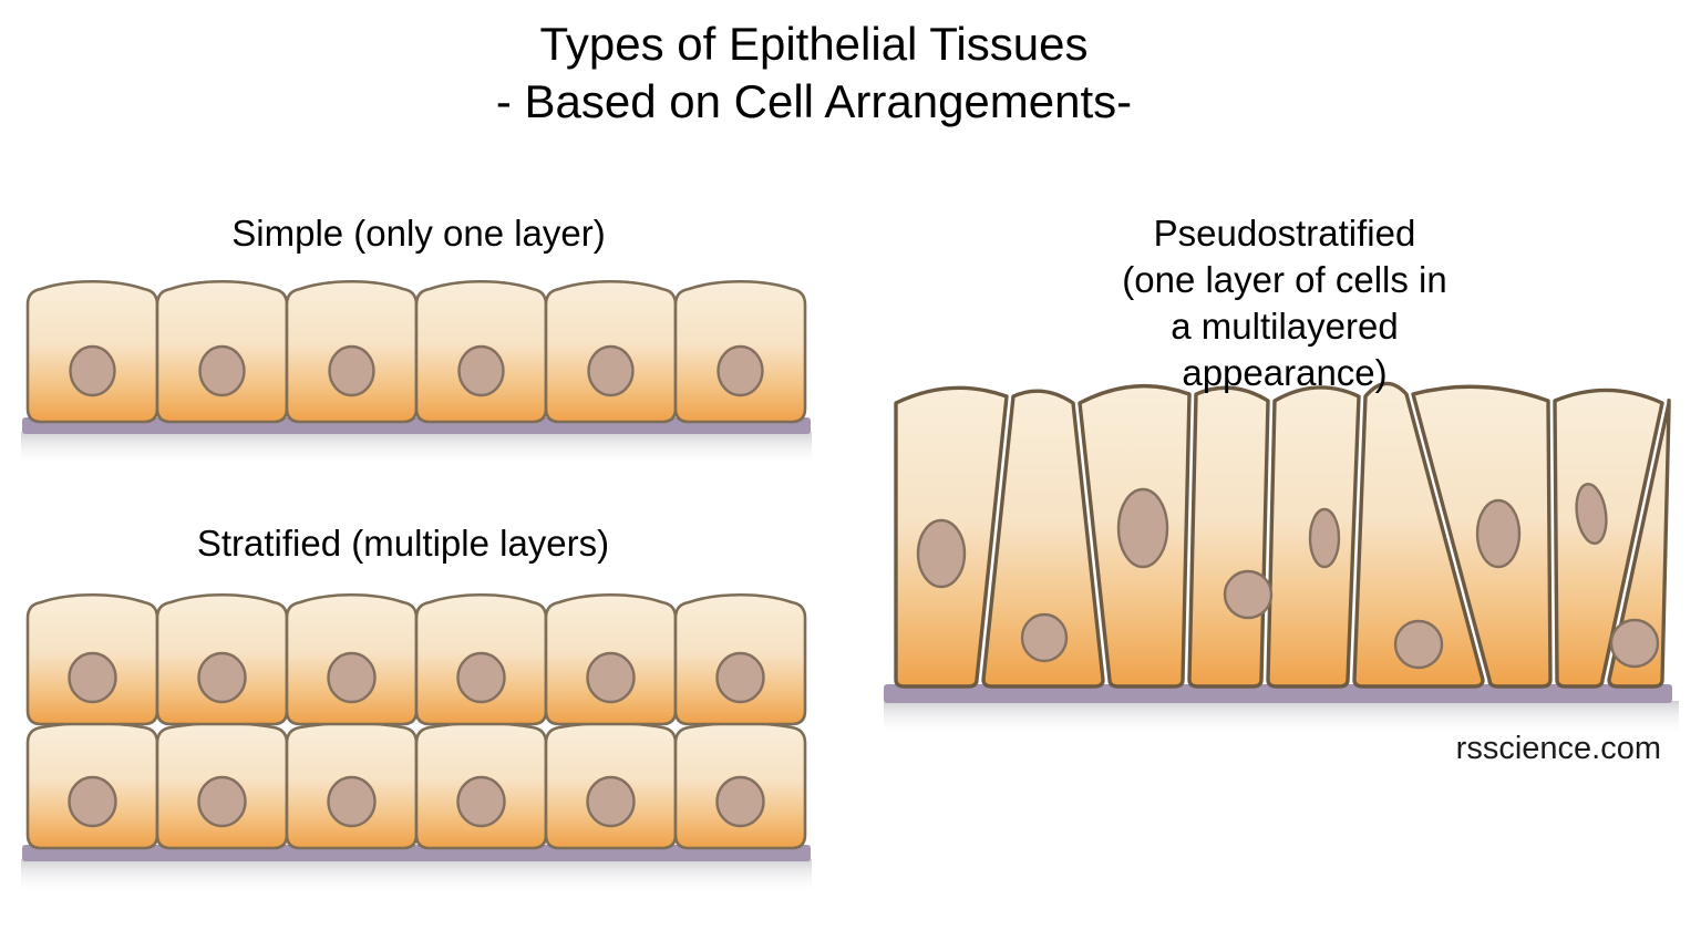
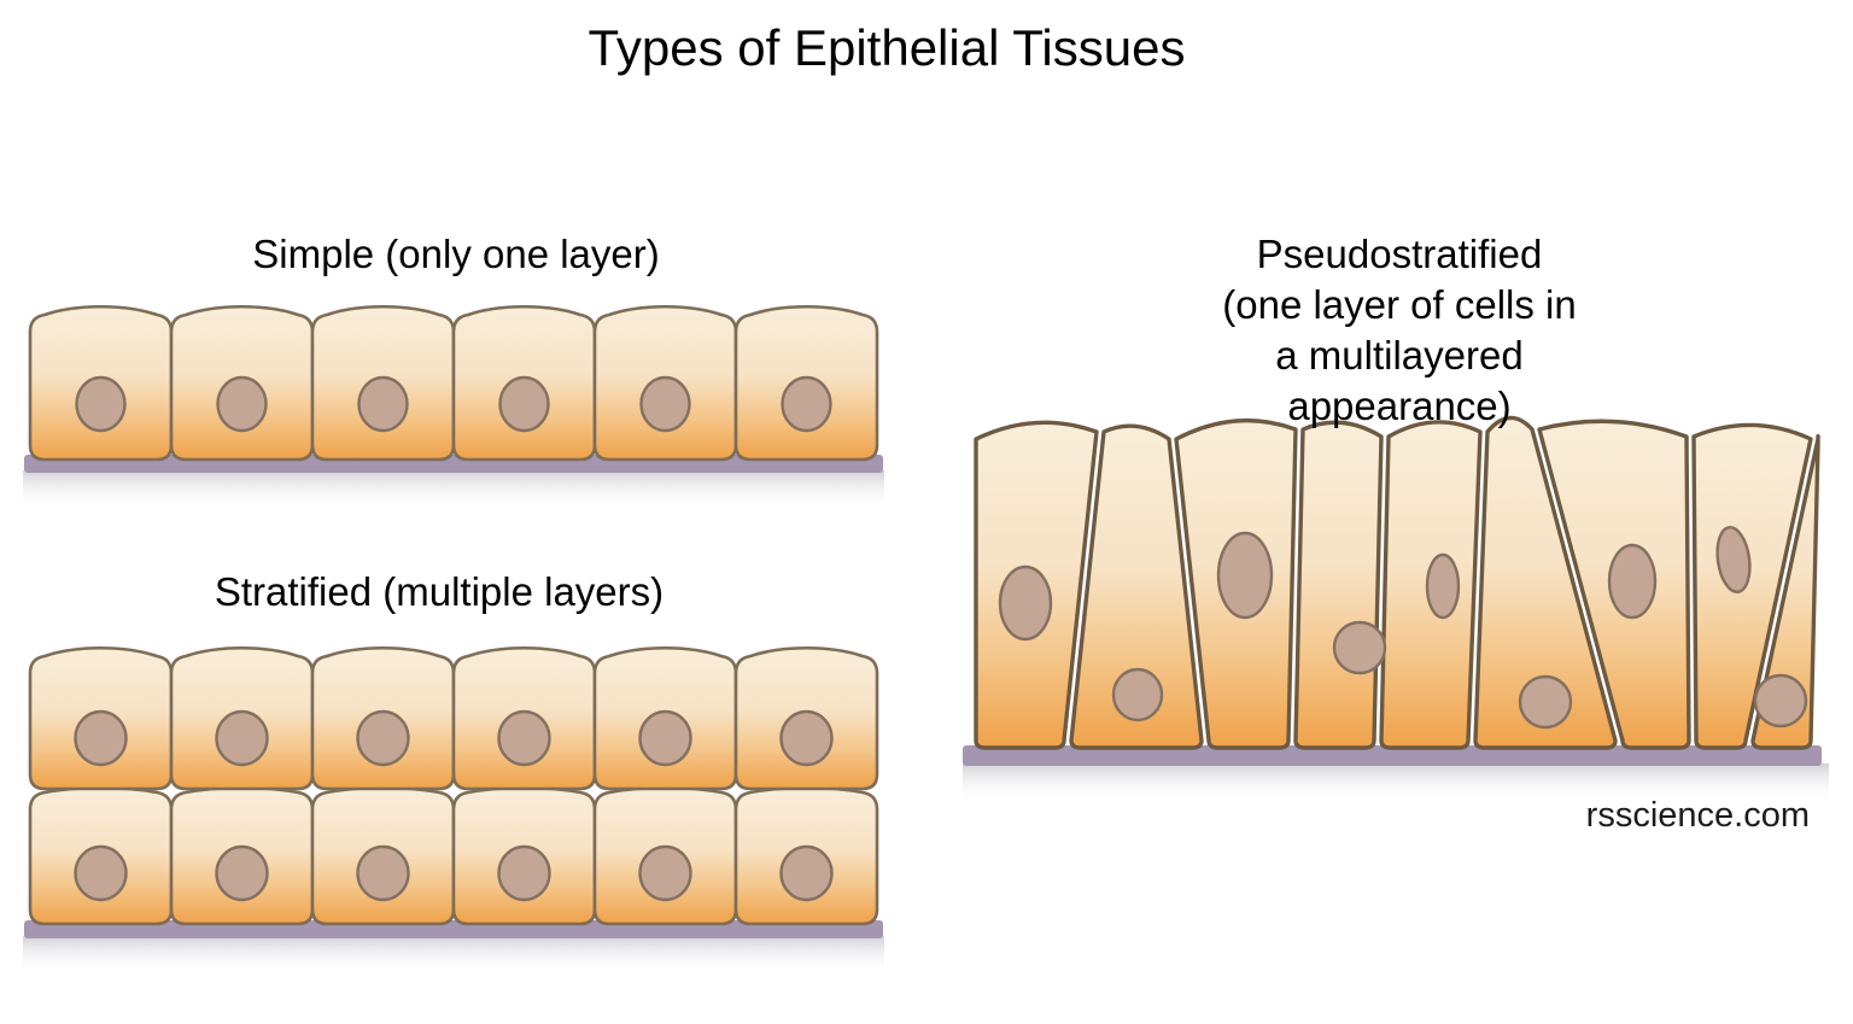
  Types of Epithelial Tissues
- - Based on Cell Arrangements-
  Simple (only one layer)
  Stratified (multiple layers)
  Pseudostratified
  (one layer of cells in
  a multilayered appearance)
  rsscience.com
